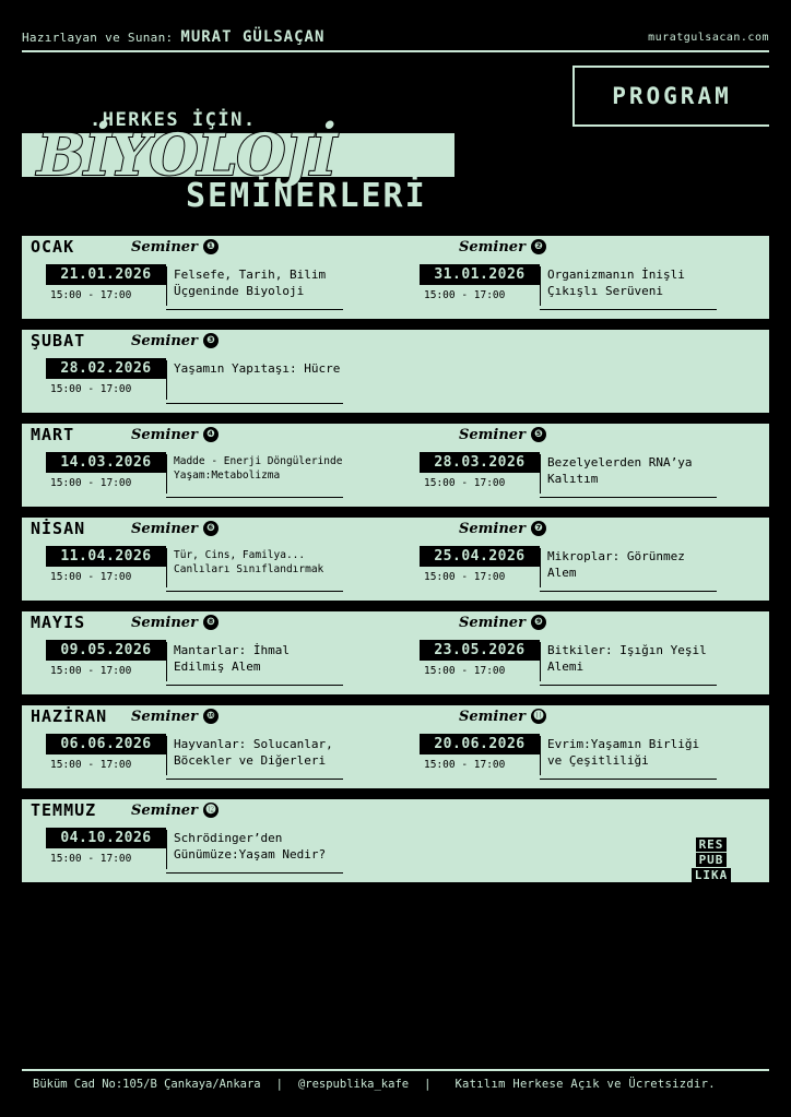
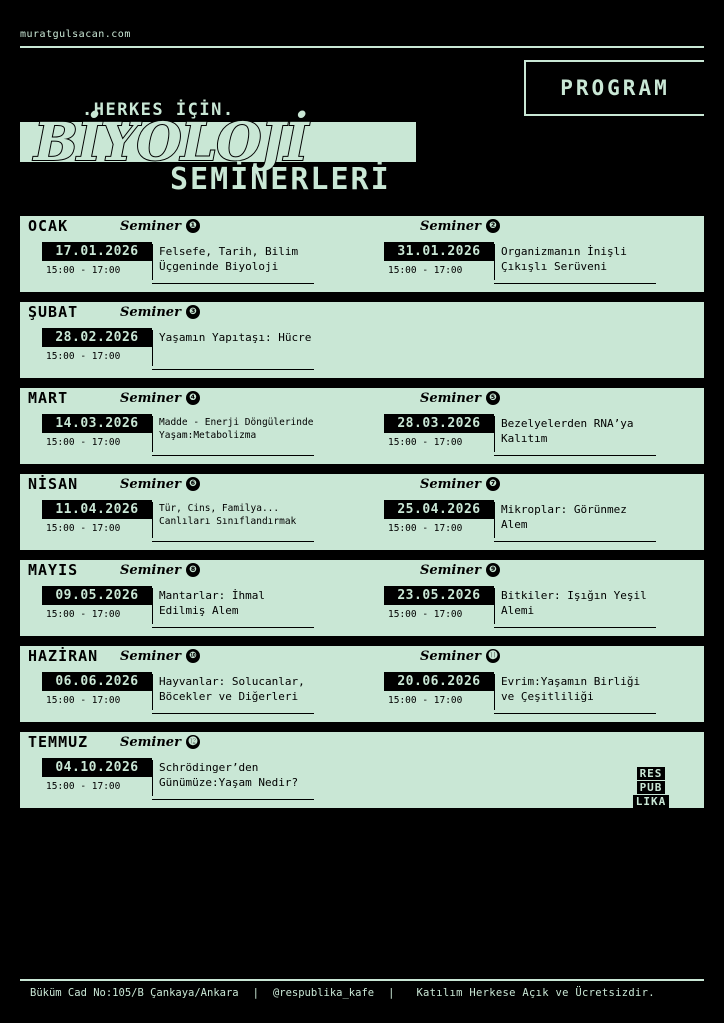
- Hazırlayan ve Sunan: MURAT GÜLSAÇAN
  muratgulsacan.com
  PROGRAM
  .HERKES İÇİN.
  BİYOLOJİ
  SEMİNERLERİ
  OCAK
  Seminer
  ❶
  Seminer
  ❷
- 21.01.2026
+ 17.01.2026
  15:00 - 17:00
  Felsefe, Tarih, Bilim Üçgeninde Biyoloji
  31.01.2026
  15:00 - 17:00
  Organizmanın İnişli Çıkışlı Serüveni
  ŞUBAT
  Seminer
  ❸
  28.02.2026
  15:00 - 17:00
  Yaşamın Yapıtaşı: Hücre
  MART
  Seminer
  ❹
  Seminer
  ❺
  14.03.2026
  15:00 - 17:00
  Madde - Enerji Döngülerinde Yaşam:Metabolizma
  28.03.2026
  15:00 - 17:00
  Bezelyelerden RNA’ya Kalıtım
  NİSAN
  Seminer
  ❻
  Seminer
  ❼
  11.04.2026
  15:00 - 17:00
  Tür, Cins, Familya... Canlıları Sınıflandırmak
  25.04.2026
  15:00 - 17:00
  Mikroplar: Görünmez Alem
  MAYIS
  Seminer
  ❽
  Seminer
  ❾
  09.05.2026
  15:00 - 17:00
  Mantarlar: İhmal Edilmiş Alem
  23.05.2026
  15:00 - 17:00
  Bitkiler: Işığın Yeşil Alemi
  HAZİRAN
  Seminer
  ❿
  Seminer
  ⓫
  06.06.2026
  15:00 - 17:00
  Hayvanlar: Solucanlar, Böcekler ve Diğerleri
  20.06.2026
  15:00 - 17:00
  Evrim:Yaşamın Birliği ve Çeşitliliği
  TEMMUZ
  Seminer
  ⓬
  04.10.2026
  15:00 - 17:00
  Schrödinger’den Günümüze:Yaşam Nedir?
  RES
  PUB
  LIKA
  Büküm Cad No:105/B Çankaya/Ankara
  |
  @respublika_kafe
  |
  Katılım Herkese Açık ve Ücretsizdir.
